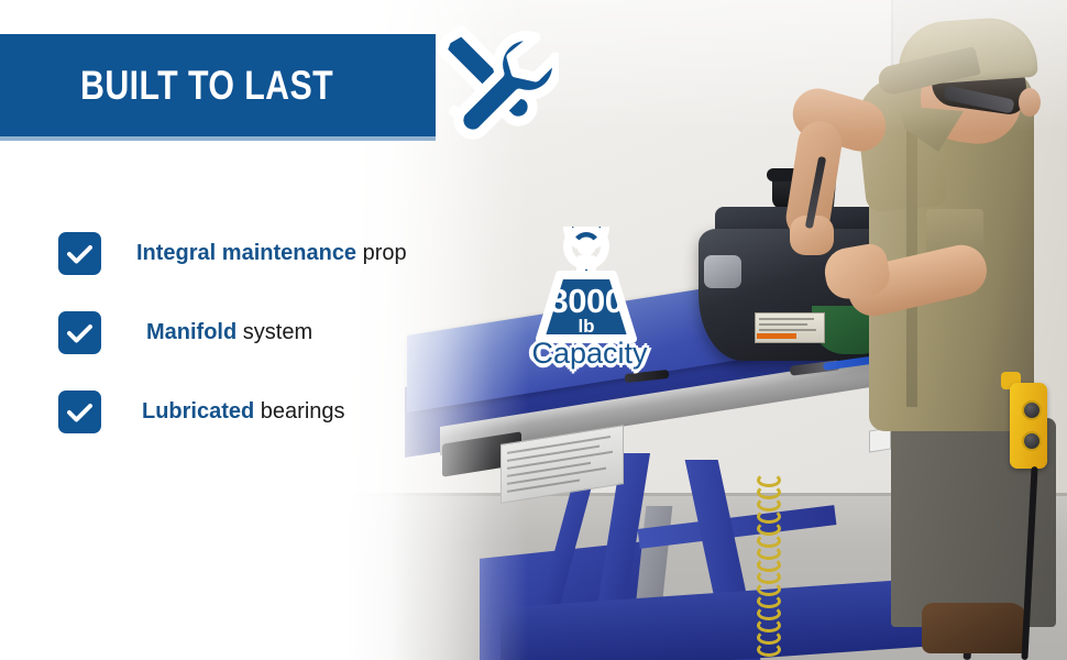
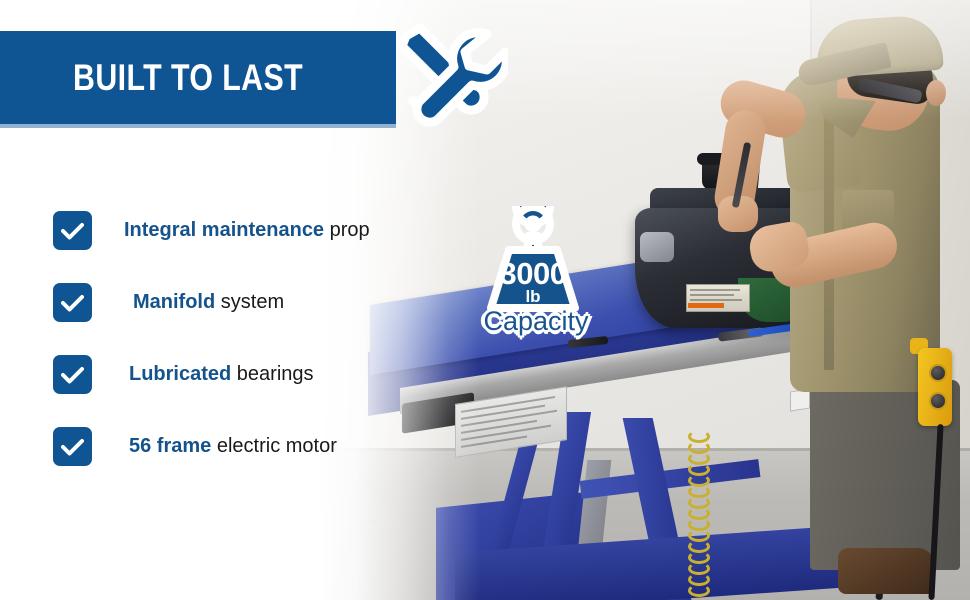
  BUILT TO LAST
  Integral maintenance prop
  Manifold system
  Lubricated bearings
+ 56 frame electric motor
  3000
  lb
  Capacity
